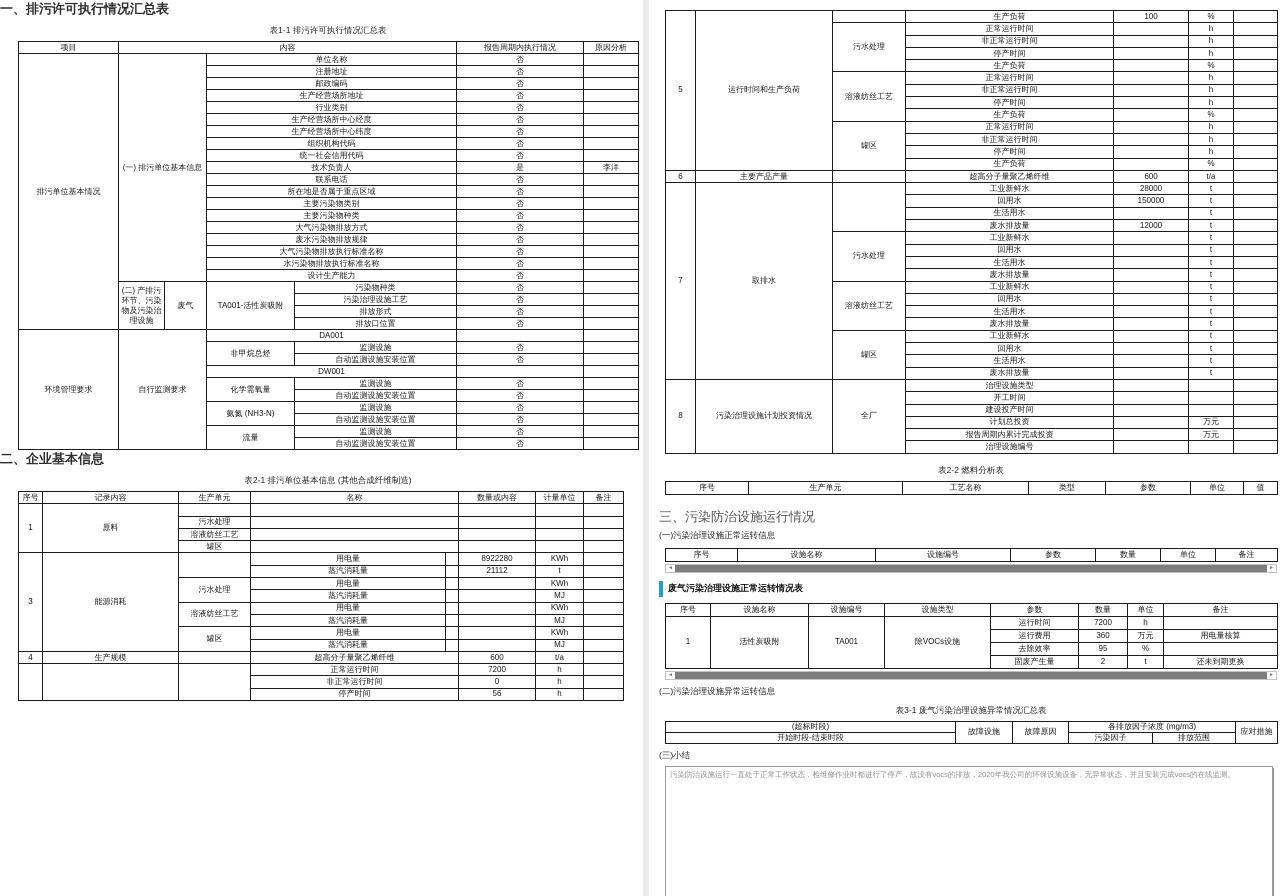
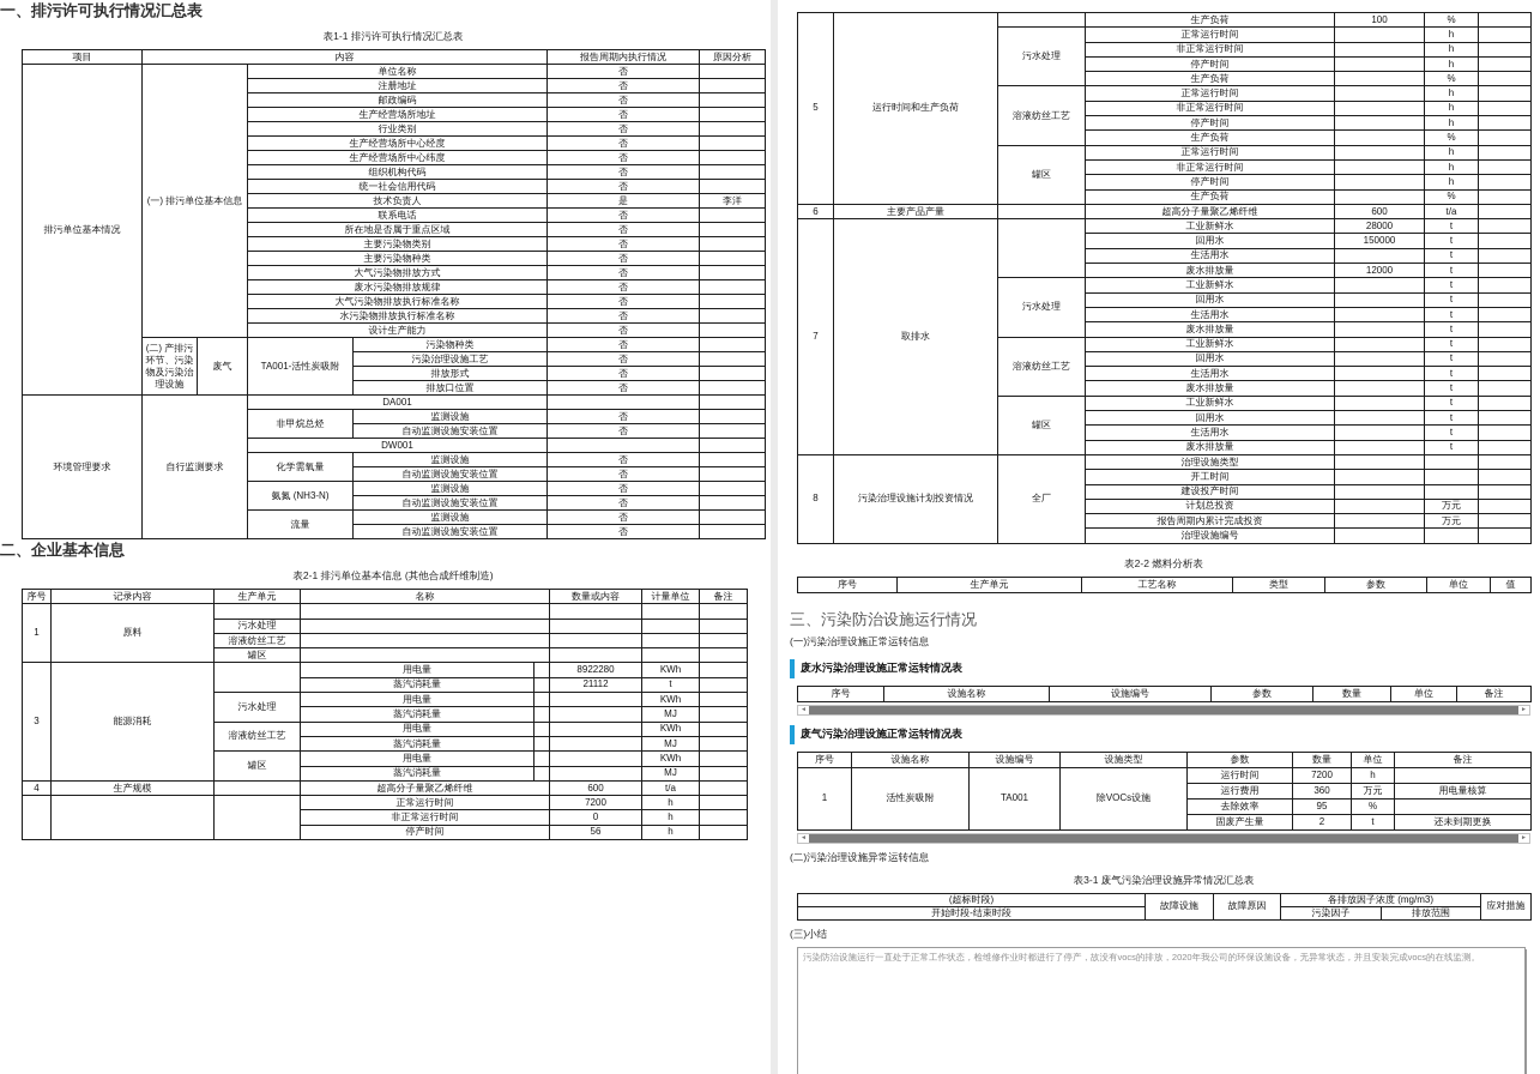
  一、排污许可执行情况汇总表
  表1-1 排污许可执行情况汇总表
  项目	内容	报告周期内执行情况	原因分析
  排污单位基本情况	(一) 排污单位基本信息	单位名称	否
  注册地址	否
  邮政编码	否
  生产经营场所地址	否
  行业类别	否
  生产经营场所中心经度	否
  生产经营场所中心纬度	否
  组织机构代码	否
  统一社会信用代码	否
  技术负责人	是	李洋
  联系电话	否
  所在地是否属于重点区域	否
  主要污染物类别	否
  主要污染物种类	否
  大气污染物排放方式	否
  废水污染物排放规律	否
  大气污染物排放执行标准名称	否
  水污染物排放执行标准名称	否
  设计生产能力	否
  (二) 产排污环节、污染物及污染治理设施	废气	TA001-活性炭吸附	污染物种类	否
  污染治理设施工艺	否
  排放形式	否
  排放口位置	否
  环境管理要求	自行监测要求	DA001
  非甲烷总烃	监测设施	否
  自动监测设施安装位置	否
  DW001
  化学需氧量	监测设施	否
  自动监测设施安装位置	否
  氨氮 (NH3-N)	监测设施	否
  自动监测设施安装位置	否
  流量	监测设施	否
  自动监测设施安装位置	否
  二、企业基本信息
  表2-1 排污单位基本信息 (其他合成纤维制造)
  序号	记录内容	生产单元	名称	数量或内容	计量单位	备注
  1	原料
  污水处理
  溶液纺丝工艺
  罐区
  3	能源消耗		用电量		8922280	KWh
  蒸汽消耗量		21112	t
  污水处理	用电量			KWh
  蒸汽消耗量			MJ
  溶液纺丝工艺	用电量			KWh
  蒸汽消耗量			MJ
  罐区	用电量			KWh
  蒸汽消耗量			MJ
  4	生产规模		超高分子量聚乙烯纤维	600	t/a
  			正常运行时间	7200	h
  非正常运行时间	0	h
  停产时间	56	h
  5	运行时间和生产负荷		生产负荷	100	%
  污水处理	正常运行时间		h
  非正常运行时间		h
  停产时间		h
  生产负荷		%
  溶液纺丝工艺	正常运行时间		h
  非正常运行时间		h
  停产时间		h
  生产负荷		%
  罐区	正常运行时间		h
  非正常运行时间		h
  停产时间		h
  生产负荷		%
  6	主要产品产量		超高分子量聚乙烯纤维	600	t/a
  7	取排水		工业新鲜水	28000	t
  回用水	150000	t
  生活用水		t
  废水排放量	12000	t
  污水处理	工业新鲜水		t
  回用水		t
  生活用水		t
  废水排放量		t
  溶液纺丝工艺	工业新鲜水		t
  回用水		t
  生活用水		t
  废水排放量		t
  罐区	工业新鲜水		t
  回用水		t
  生活用水		t
  废水排放量		t
  8	污染治理设施计划投资情况	全厂	治理设施类型
  开工时间
  建设投产时间
  计划总投资		万元
  报告周期内累计完成投资		万元
  治理设施编号
  表2-2 燃料分析表
  序号	生产单元	工艺名称	类型	参数	单位	值
  三、污染防治设施运行情况
  (一)污染治理设施正常运转信息
+ 废水污染治理设施正常运转情况表
  序号	设施名称	设施编号	参数	数量	单位	备注
  废气污染治理设施正常运转情况表
  序号	设施名称	设施编号	设施类型	参数	数量	单位	备注
  1	活性炭吸附	TA001	除VOCs设施	运行时间	7200	h
  运行费用	360	万元	用电量核算
  去除效率	95	%
  固废产生量	2	t	还未到期更换
  (二)污染治理设施异常运转信息
  表3-1 废气污染治理设施异常情况汇总表
  (超标时段)	故障设施	故障原因	各排放因子浓度 (mg/m3)	应对措施
  开始时段-结束时段	污染因子	排放范围
  (三)小结
  污染防治设施运行一直处于正常工作状态，检维修作业时都进行了停产，故没有vocs的排放，2020年我公司的环保设施设备，无异常状态，并且安装完成vocs的在线监测。
